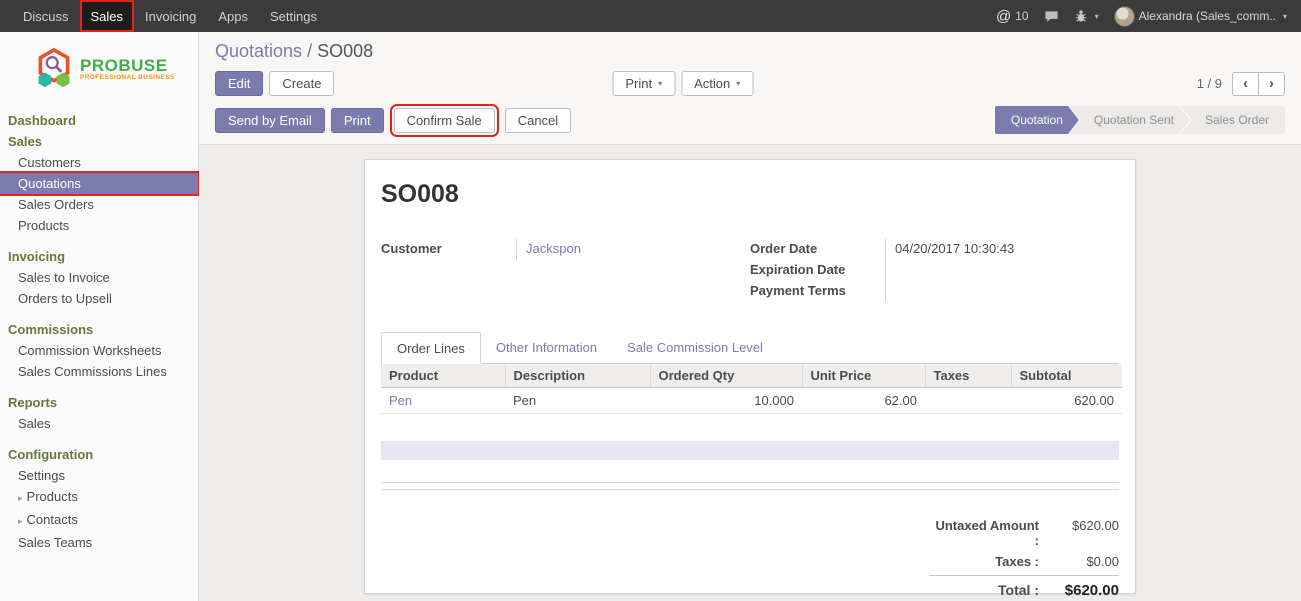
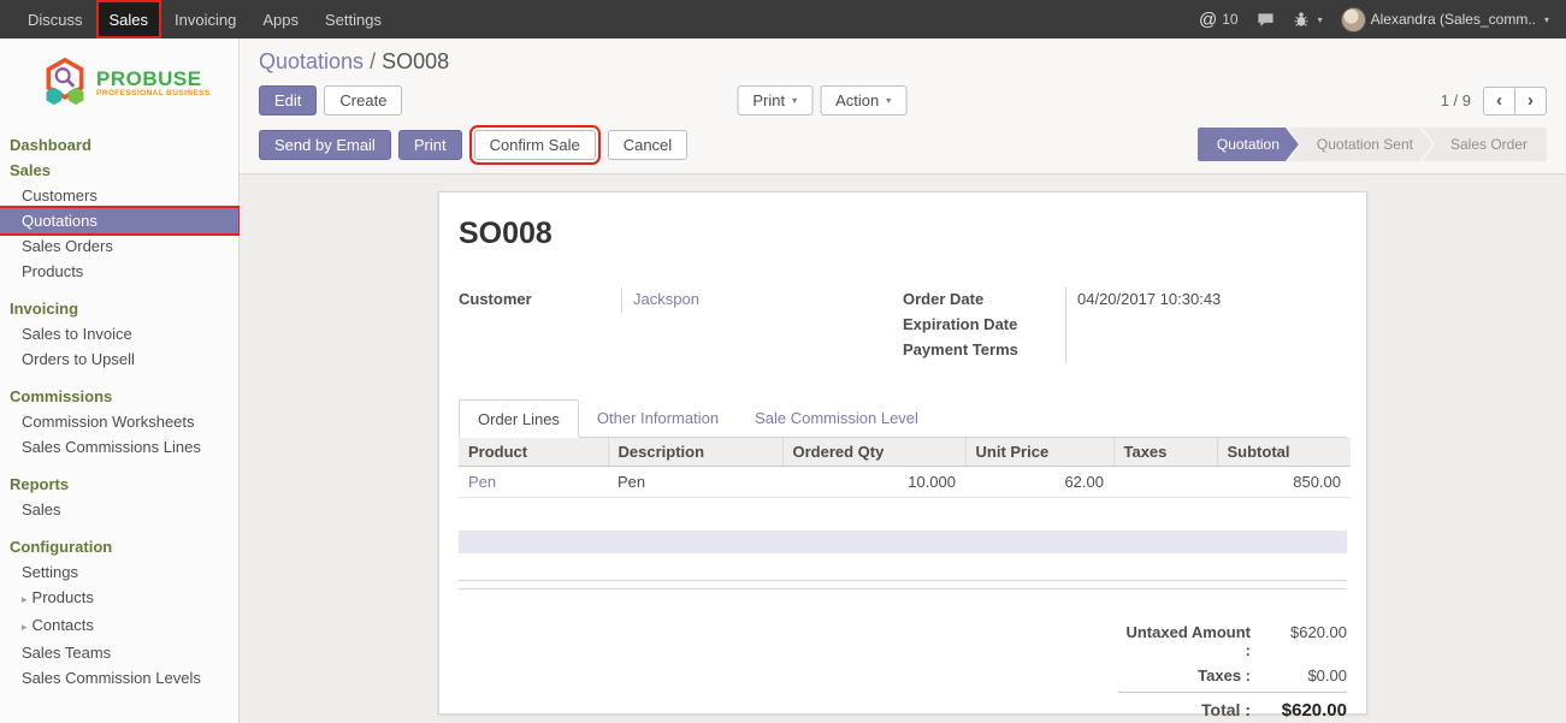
  Discuss
  Sales
  Invoicing
  Apps
  Settings
  @
  10
  ▾
  Alexandra (Sales_comm..
  ▾
  PROBUSE
  Dashboard
  Sales
  Customers
  Quotations
  Sales Orders
  Products
  Invoicing
  Sales to Invoice
  Orders to Upsell
  Commissions
  Commission Worksheets
  Sales Commissions Lines
  Reports
  Sales
  Configuration
  Settings
  ▸ Products
  ▸ Contacts
  Sales Teams
+ Sales Commission Levels
  Quotations / SO008
  Edit
  Create
  Print
  ▾
  Action
  ▾
  1 / 9
  ‹
  ›
  Send by Email
  Print
  Confirm Sale
  Cancel
  Quotation
  Quotation Sent
  Sales Order
  SO008
  Customer
  Jackspon
  Order Date
  04/20/2017 10:30:43
  Expiration Date
  Payment Terms
  Order Lines
  Other Information
  Sale Commission Level
  Product	Description	Ordered Qty	Unit Price	Taxes	Subtotal
- Pen	Pen	10.000	62.00		620.00
+ Pen	Pen	10.000	62.00		850.00
  Untaxed Amount :
  $620.00
  Taxes :
  $0.00
  Total :
  $620.00
